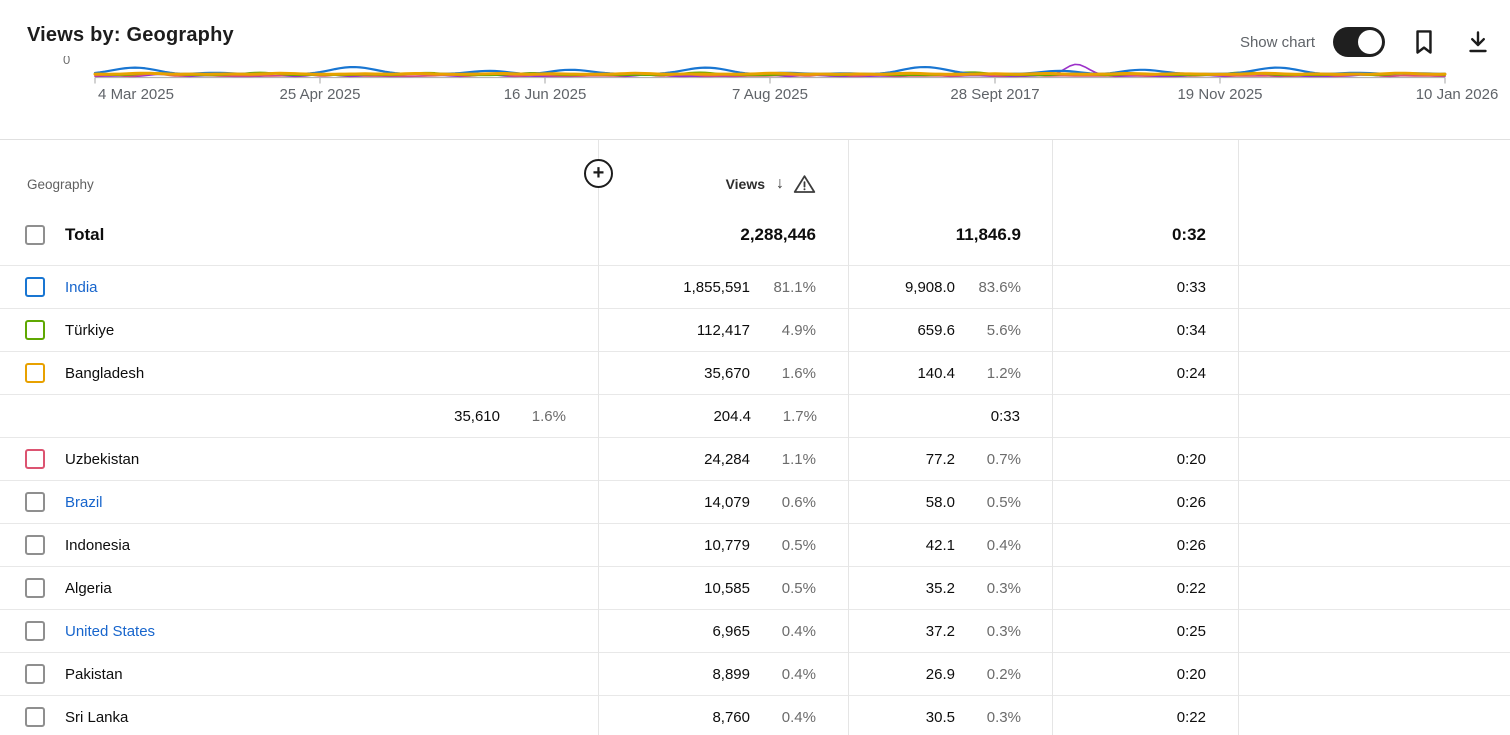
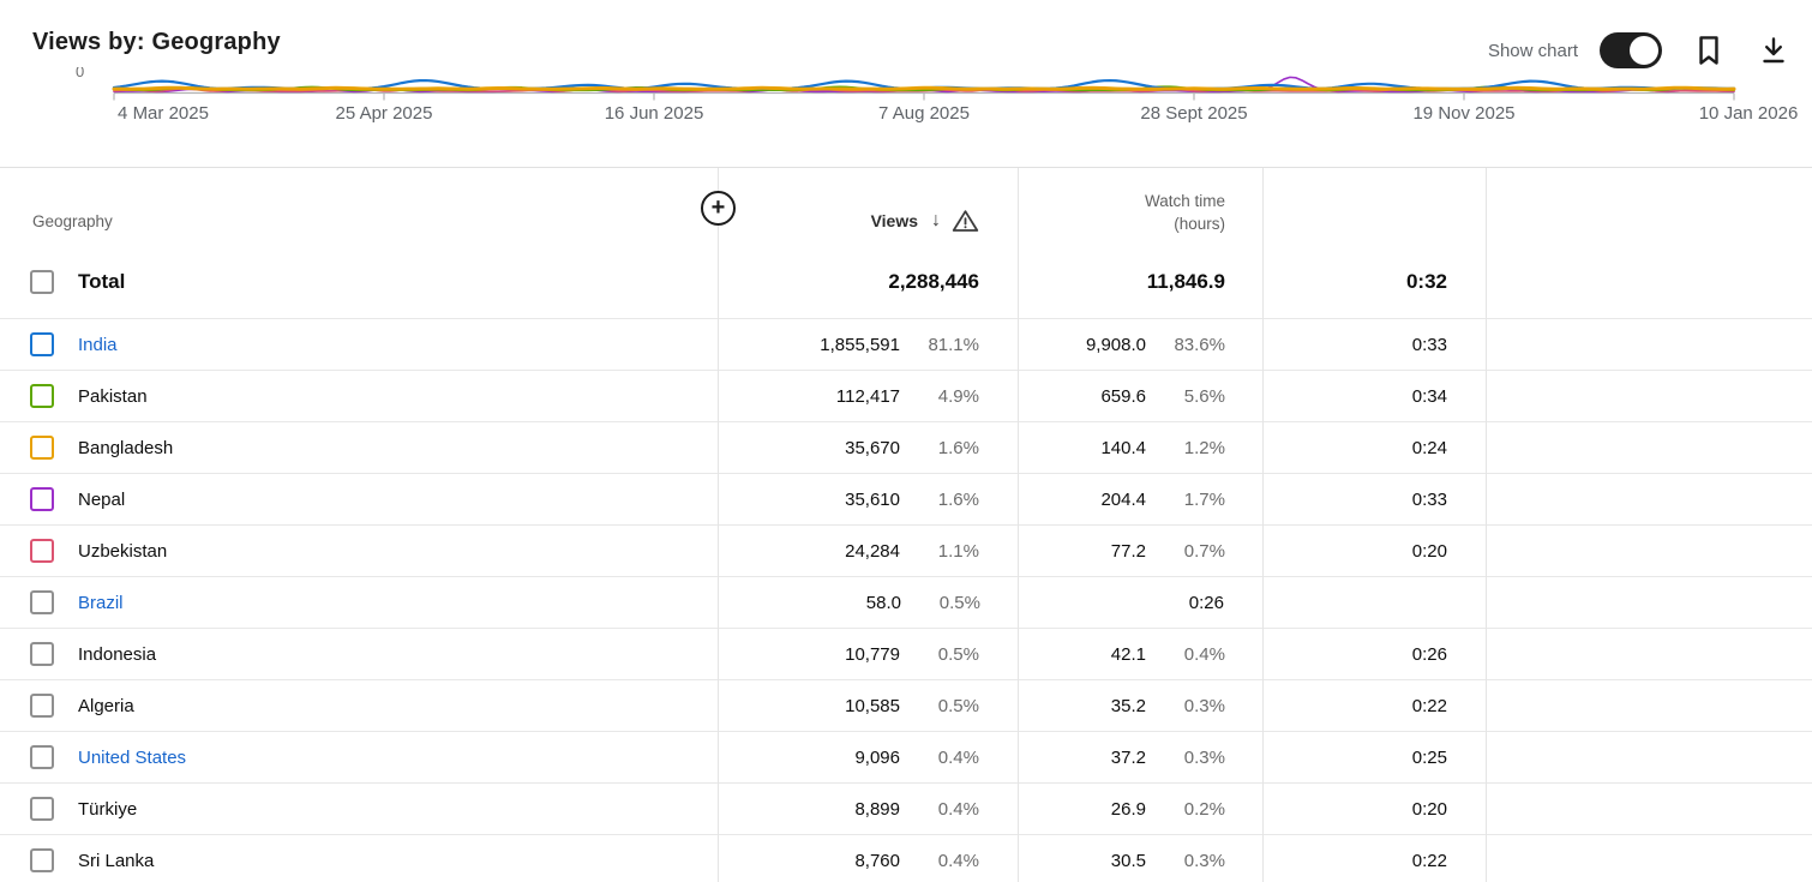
  Views by: Geography
  Show chart
  0
  4 Mar 2025
  25 Apr 2025
  16 Jun 2025
  7 Aug 2025
- 28 Sept 2017
+ 28 Sept 2025
  19 Nov 2025
  10 Jan 2026
  Geography
  Views
  ↓
+ Watch time
+ (hours)
  Total
  2,288,446
  11,846.9
  0:32
  India
  1,855,591
  81.1%
  9,908.0
  83.6%
  0:33
- Türkiye
+ Pakistan
  112,417
  4.9%
  659.6
  5.6%
  0:34
  Bangladesh
  35,670
  1.6%
  140.4
  1.2%
  0:24
+ Nepal
  35,610
  1.6%
  204.4
  1.7%
  0:33
  Uzbekistan
  24,284
  1.1%
  77.2
  0.7%
  0:20
  Brazil
- 14,079
- 0.6%
  58.0
  0.5%
  0:26
  Indonesia
  10,779
  0.5%
  42.1
  0.4%
  0:26
  Algeria
  10,585
  0.5%
  35.2
  0.3%
  0:22
  United States
- 6,965
+ 9,096
  0.4%
  37.2
  0.3%
  0:25
- Pakistan
+ Türkiye
  8,899
  0.4%
  26.9
  0.2%
  0:20
  Sri Lanka
  8,760
  0.4%
  30.5
  0.3%
  0:22
  +
